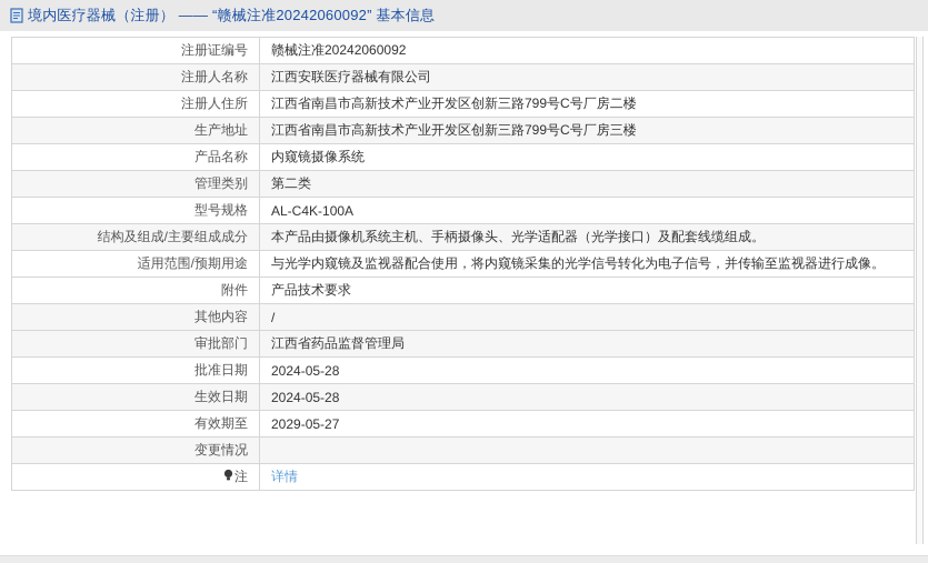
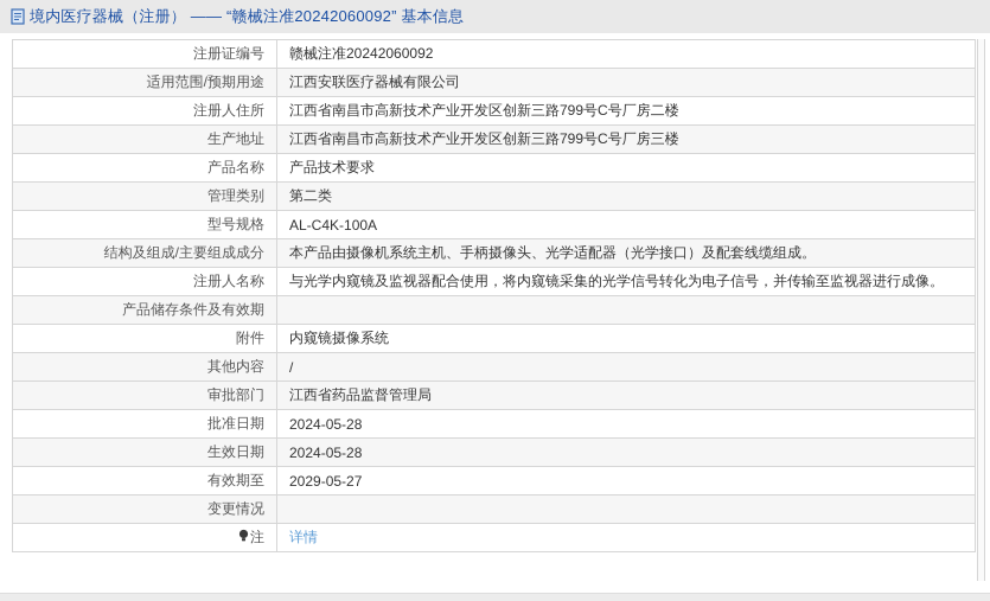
  境内医疗器械（注册） —— “赣械注准20242060092” 基本信息
  注册证编号	赣械注准20242060092
- 注册人名称	江西安联医疗器械有限公司
+ 适用范围/预期用途	江西安联医疗器械有限公司
  注册人住所	江西省南昌市高新技术产业开发区创新三路799号C号厂房二楼
  生产地址	江西省南昌市高新技术产业开发区创新三路799号C号厂房三楼
- 产品名称	内窥镜摄像系统
+ 产品名称	产品技术要求
  管理类别	第二类
  型号规格	AL-C4K-100A
  结构及组成/主要组成成分	本产品由摄像机系统主机、手柄摄像头、光学适配器（光学接口）及配套线缆组成。
- 适用范围/预期用途	与光学内窥镜及监视器配合使用，将内窥镜采集的光学信号转化为电子信号，并传输至监视器进行成像。
+ 注册人名称	与光学内窥镜及监视器配合使用，将内窥镜采集的光学信号转化为电子信号，并传输至监视器进行成像。
+ 产品储存条件及有效期
- 附件	产品技术要求
+ 附件	内窥镜摄像系统
  其他内容	/
  审批部门	江西省药品监督管理局
  批准日期	2024-05-28
  生效日期	2024-05-28
  有效期至	2029-05-27
  变更情况
  注	详情
